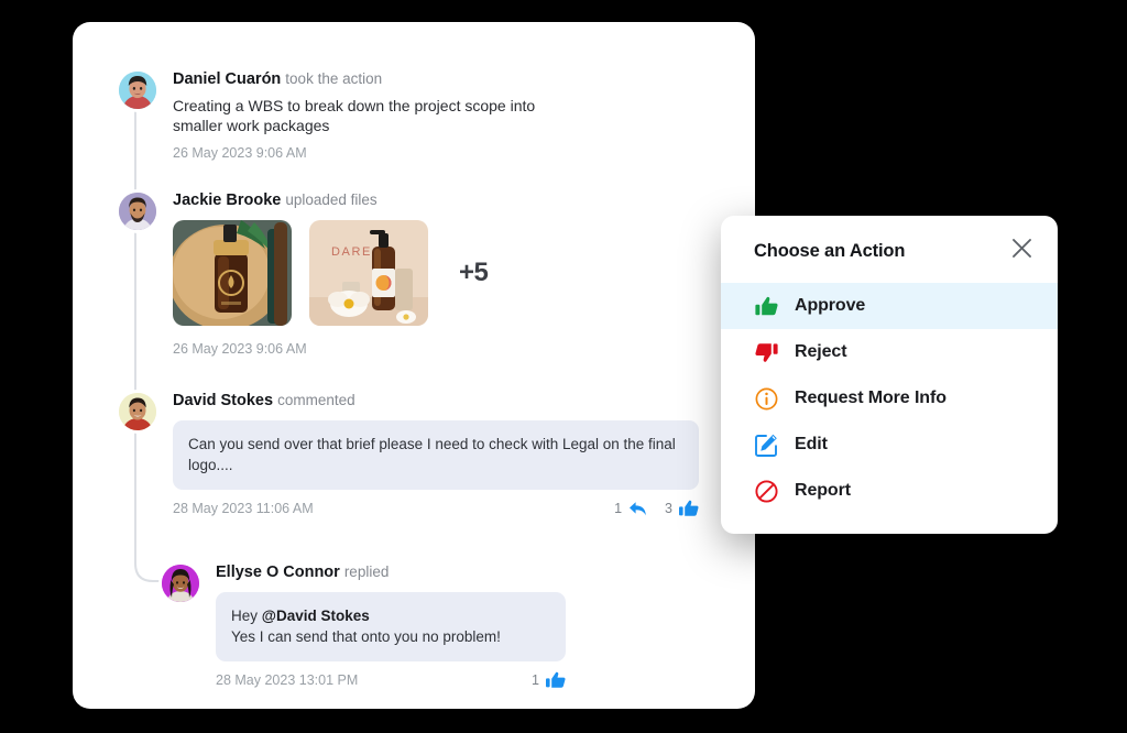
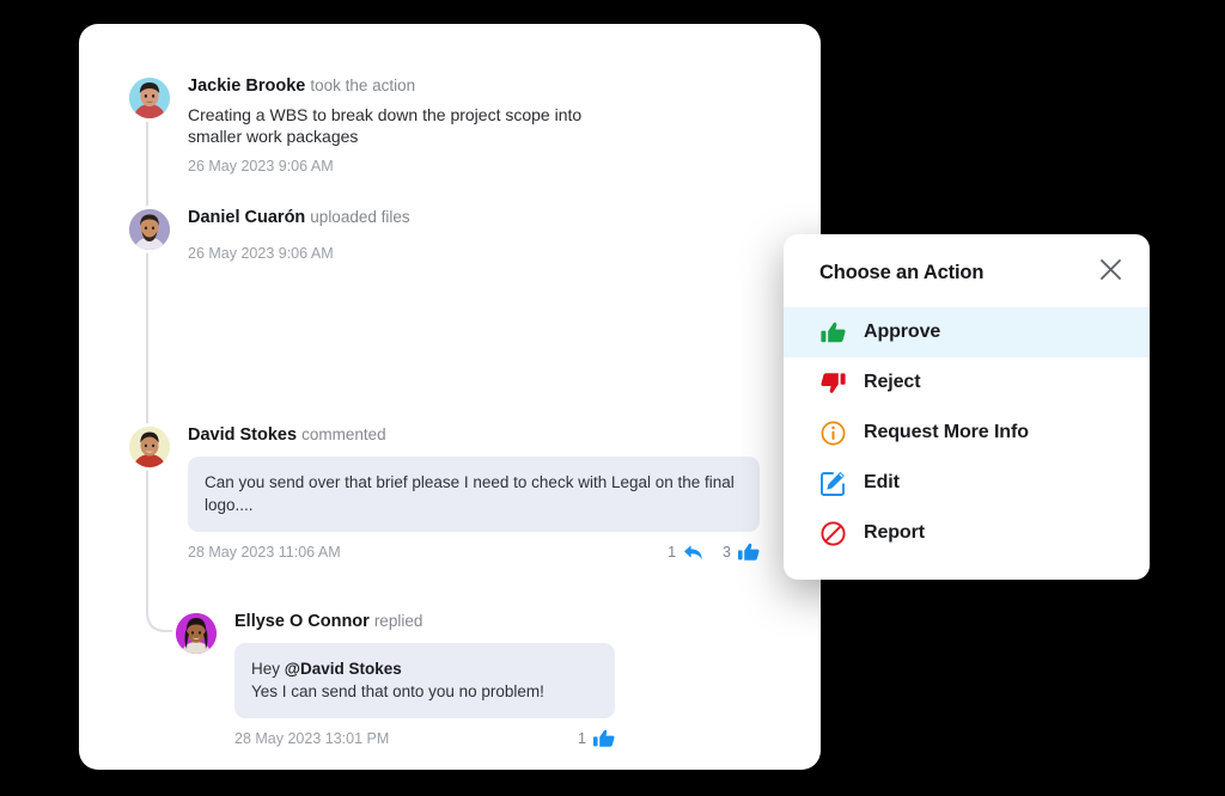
- Daniel Cuarón took the action
+ Jackie Brooke took the action
  Creating a WBS to break down the project scope into smaller work packages
  26 May 2023 9:06 AM
- Jackie Brooke uploaded files
+ Daniel Cuarón uploaded files
- DARE
- +5
  26 May 2023 9:06 AM
  David Stokes commented
  Can you send over that brief please I need to check with Legal on the final logo....
  28 May 2023 11:06 AM
  1
  3
  Ellyse O Connor replied
  Hey @David Stokes
  Yes I can send that onto you no problem!
  28 May 2023 13:01 PM
  1
  Choose an Action
  Approve
  Reject
  Request More Info
  Edit
  Report
